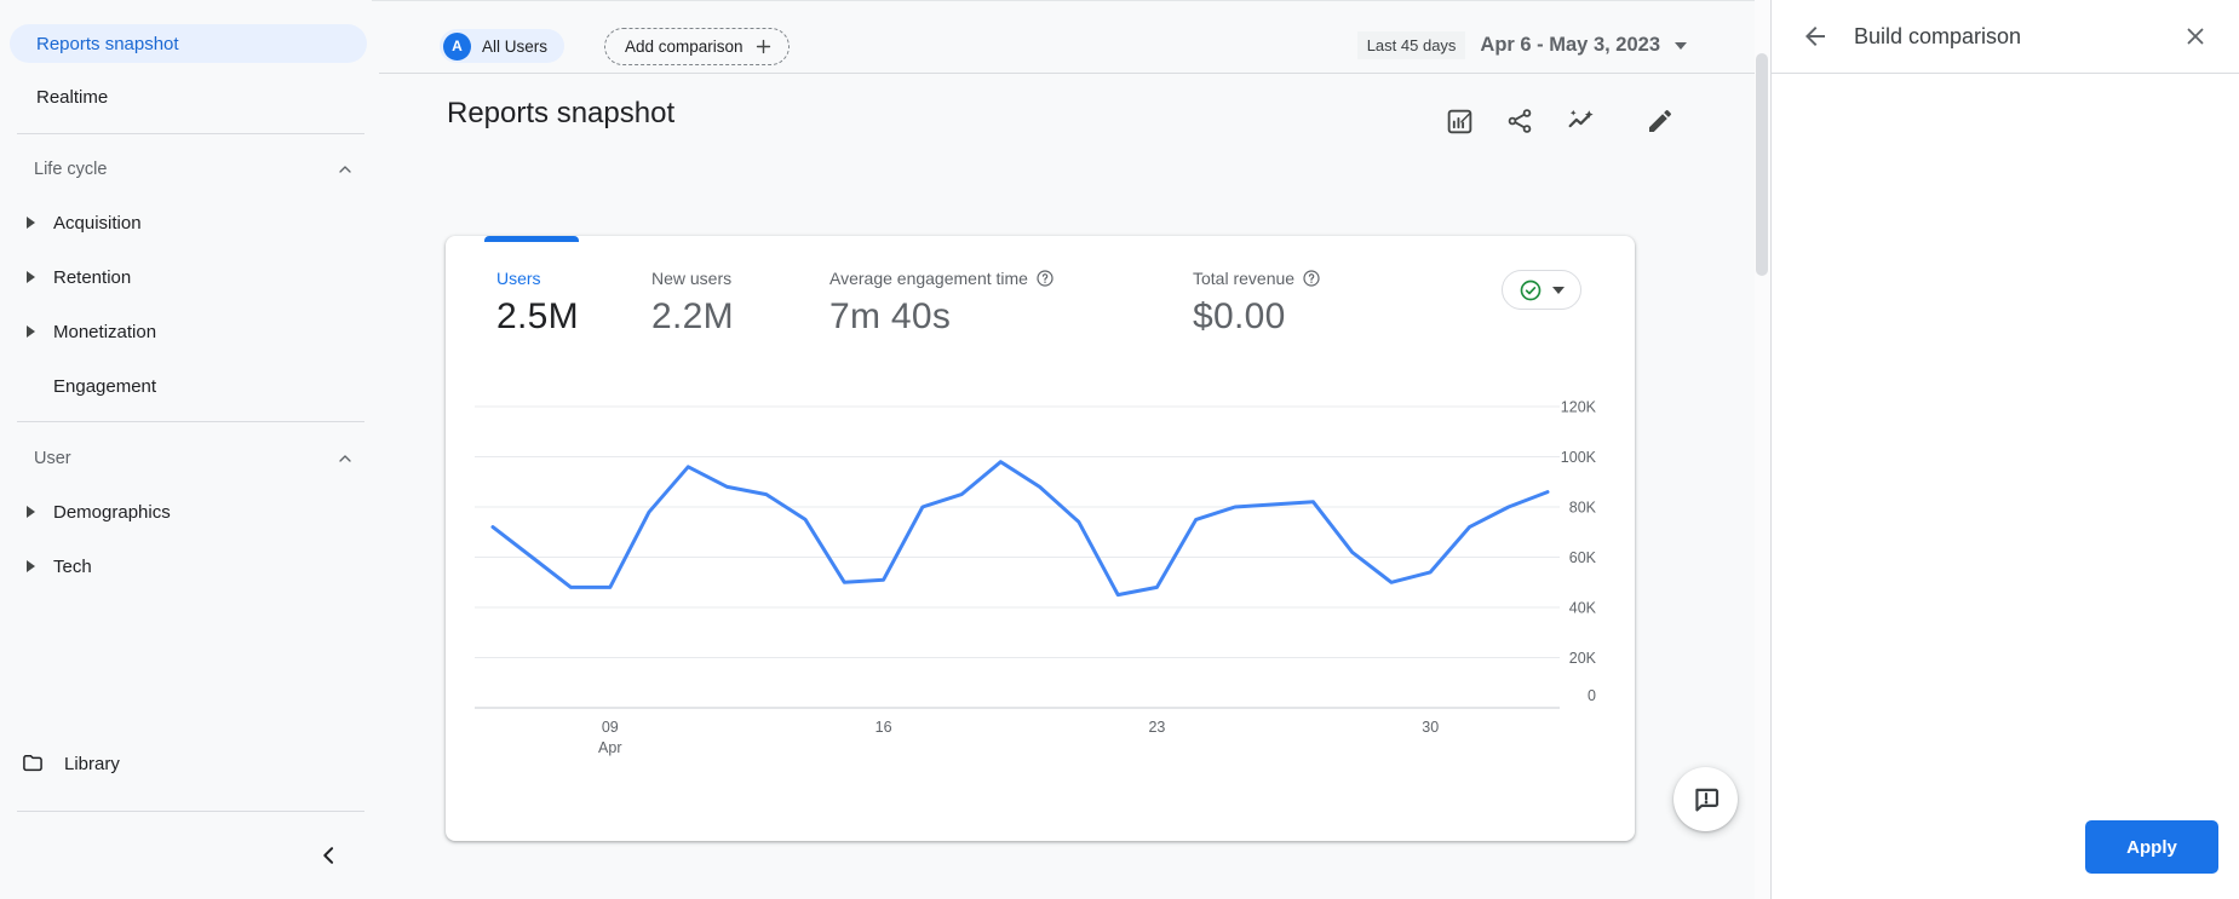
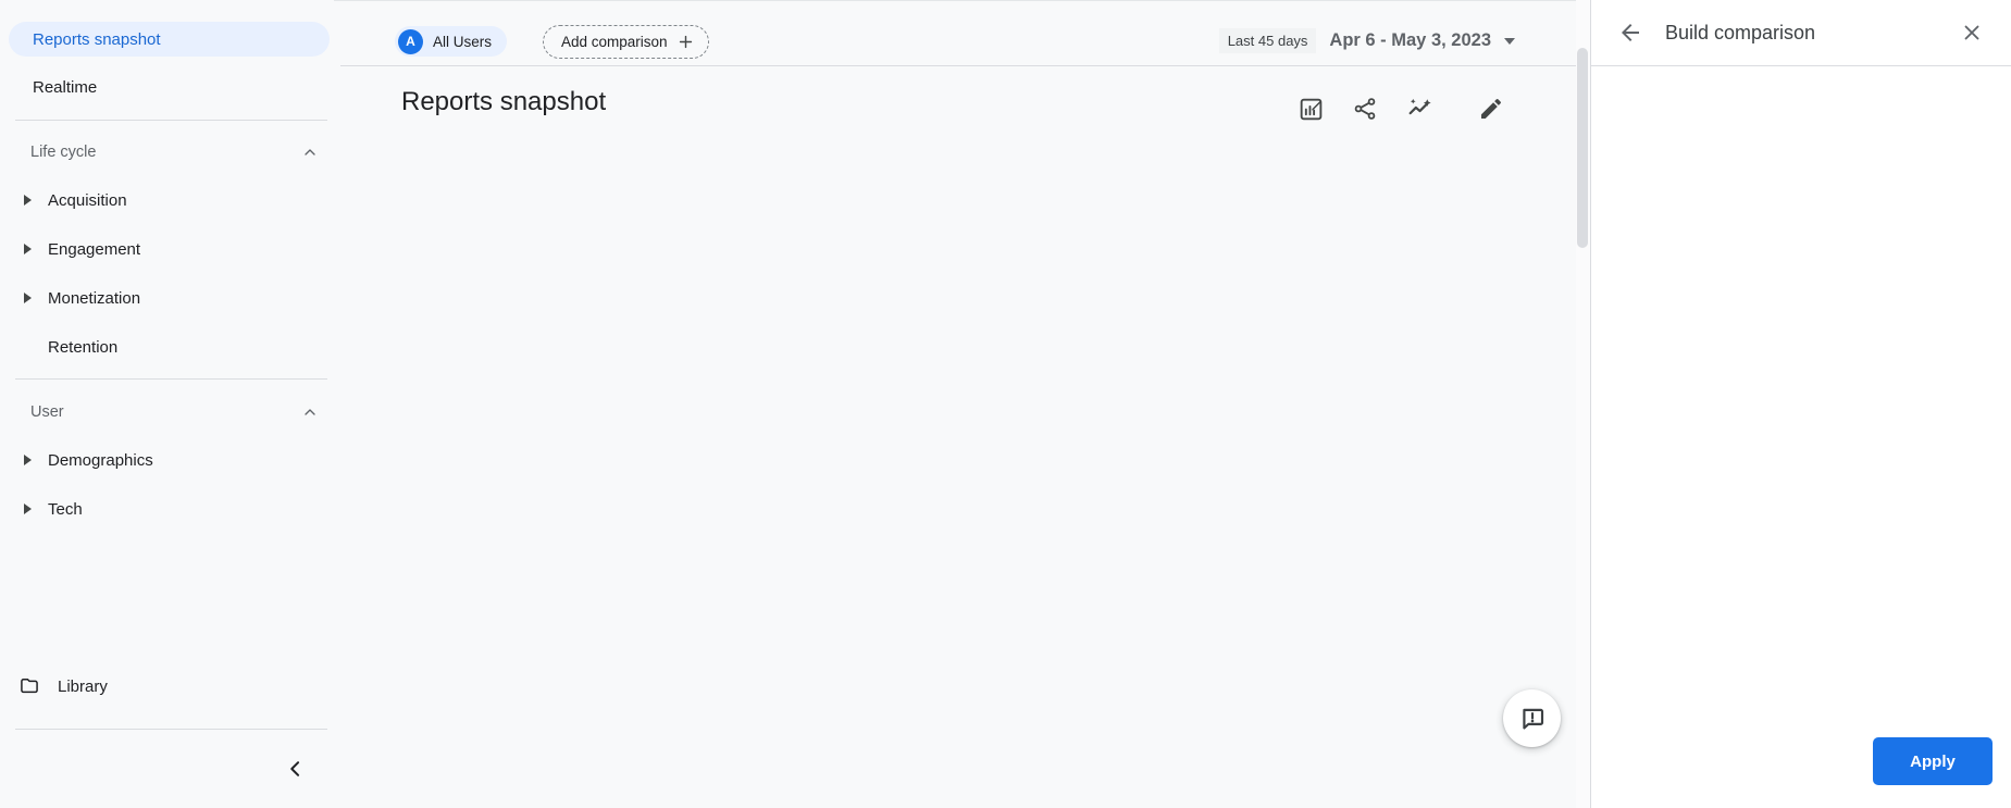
  Reports snapshot
  Realtime
  Life cycle
  Acquisition
- Retention
+ Engagement
  Monetization
- Engagement
+ Retention
  User
  Demographics
  Tech
  Library
  A
  All Users
  Add comparison
  Last 45 days
  Apr 6 - May 3, 2023
  Reports snapshot
- Users
- 2.5M
- New users
- 2.2M
- Average engagement time
- 7m 40s
- Total revenue
- $0.00
- 120K
- 100K
- 80K
- 60K
- 40K
- 20K
- 0
- 09
- Apr
- 16
- 23
- 30
  Build comparison
  Apply
